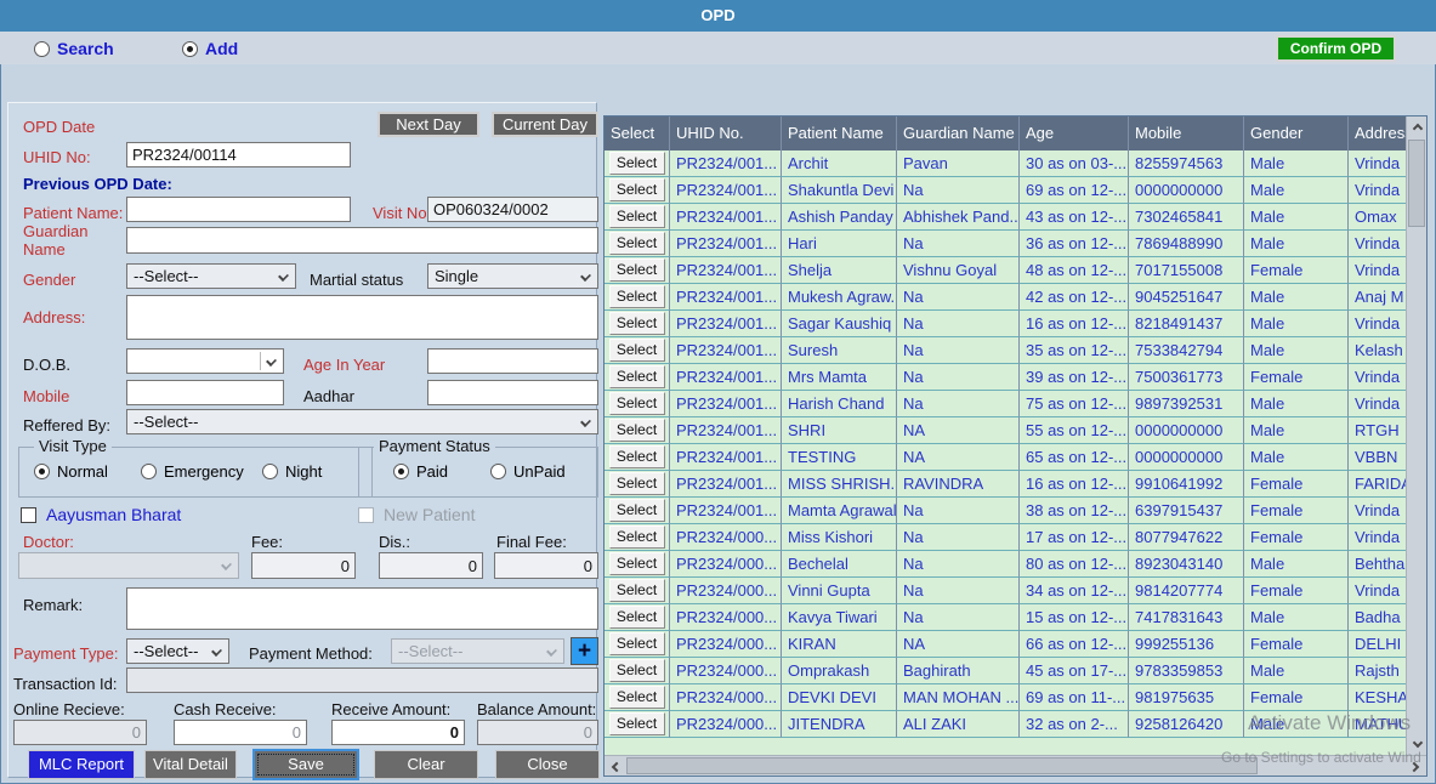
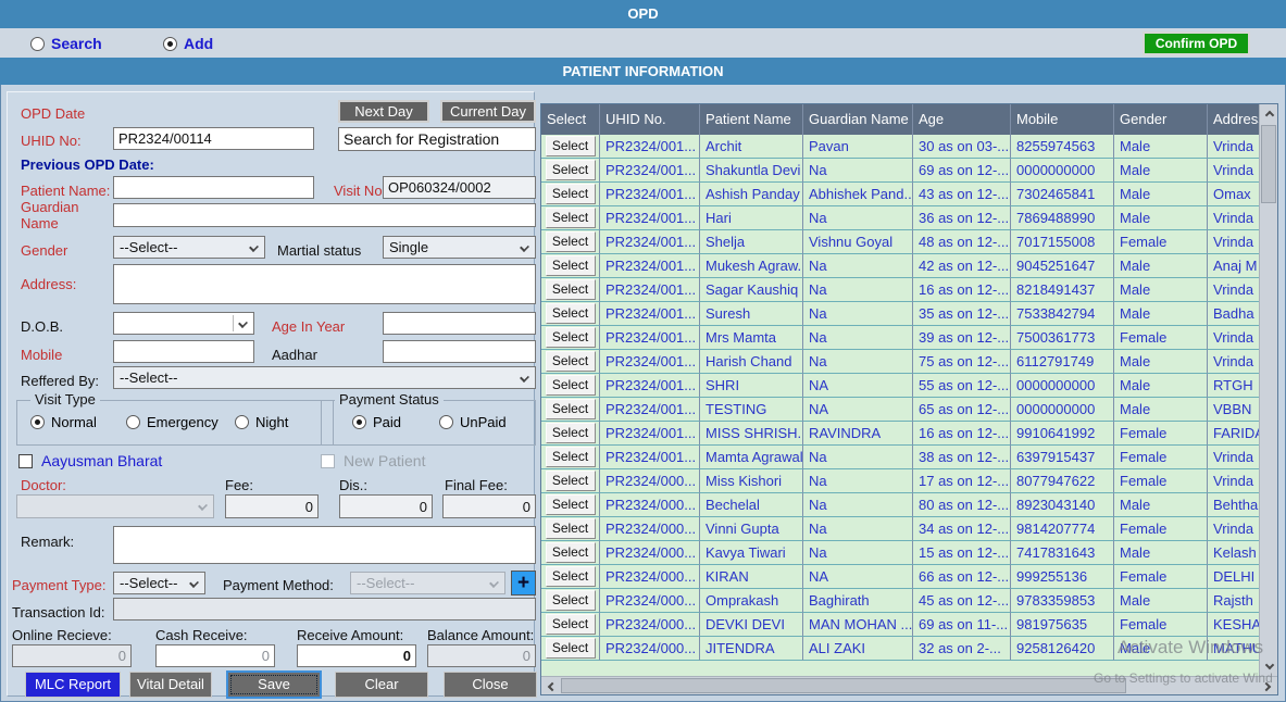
  OPD
  Search
  Add
  Confirm OPD
+ PATIENT INFORMATION
  OPD Date
  Next Day
  Current Day
  UHID No:
  PR2324/00114
+ Search for Registration
  Previous OPD Date:
  Patient Name:
  Visit No
  OP060324/0002
  Guardian Name
  Gender
  --Select--
  Martial status
  Single
  Address:
  D.O.B.
  Age In Year
  Mobile
  Aadhar
  Reffered By:
  --Select--
  Visit Type
  Normal
  Emergency
  Night
  Payment Status
  Paid
  UnPaid
  Aayusman Bharat
  New Patient
  Doctor:
  Fee:
  Dis.:
  Final Fee:
  0
  0
  0
  Remark:
  Payment Type:
  --Select--
  Payment Method:
  --Select--
  +
  Transaction Id:
  Online Recieve:
  Cash Receive:
  Receive Amount:
  Balance Amount:
  0
  0
  0
  0
  MLC Report
  Vital Detail
  Save
  Clear
  Close
  Select
  UHID No.
  Patient Name
  Guardian Name
  Age
  Mobile
  Gender
  Addres
  Select
  PR2324/001...
  Archit
  Pavan
  30 as on 03-...
  8255974563
  Male
  Vrinda
  Select
  PR2324/001...
  Shakuntla Devi
  Na
  69 as on 12-...
  0000000000
  Male
  Vrinda
  Select
  PR2324/001...
  Ashish Panday
  Abhishek Pand..
  43 as on 12-...
  7302465841
  Male
  Omax
  Select
  PR2324/001...
  Hari
  Na
  36 as on 12-...
  7869488990
  Male
  Vrinda
  Select
  PR2324/001...
  Shelja
  Vishnu Goyal
  48 as on 12-...
  7017155008
  Female
  Vrinda
  Select
  PR2324/001...
  Mukesh Agraw..
  Na
  42 as on 12-...
  9045251647
  Male
  Anaj M
  Select
  PR2324/001...
  Sagar Kaushiq
  Na
  16 as on 12-...
  8218491437
  Male
  Vrinda
  Select
  PR2324/001...
  Suresh
  Na
  35 as on 12-...
  7533842794
  Male
- Kelash
+ Badha
  Select
  PR2324/001...
  Mrs Mamta
  Na
  39 as on 12-...
  7500361773
  Female
  Vrinda
  Select
  PR2324/001...
  Harish Chand
  Na
  75 as on 12-...
- 9897392531
+ 6112791749
  Male
  Vrinda
  Select
  PR2324/001...
  SHRI
  NA
  55 as on 12-...
  0000000000
  Male
  RTGH
  Select
  PR2324/001...
  TESTING
  NA
  65 as on 12-...
  0000000000
  Male
  VBBN
  Select
  PR2324/001...
  MISS SHRISH..
  RAVINDRA
  16 as on 12-...
  9910641992
  Female
  FARID
  Select
  PR2324/001...
  Mamta Agrawal
  Na
  38 as on 12-...
  6397915437
  Female
  Vrinda
  Select
  PR2324/000...
  Miss Kishori
  Na
  17 as on 12-...
  8077947622
  Female
  Vrinda
  Select
  PR2324/000...
  Bechelal
  Na
  80 as on 12-...
  8923043140
  Male
  Behtha
  Select
  PR2324/000...
  Vinni Gupta
  Na
  34 as on 12-...
  9814207774
  Female
  Vrinda
  Select
  PR2324/000...
  Kavya Tiwari
  Na
  15 as on 12-...
  7417831643
  Male
- Badha
+ Kelash
  Select
  PR2324/000...
  KIRAN
  NA
  66 as on 12-...
  999255136
  Female
  DELHI
  Select
  PR2324/000...
  Omprakash
  Baghirath
- 45 as on 17-...
+ 45 as on 12-...
  9783359853
  Male
  Rajsth
  Select
  PR2324/000...
  DEVKI DEVI
  MAN MOHAN ...
  69 as on 11-...
  981975635
  Female
  KESHA
  Select
  PR2324/000...
  JITENDRA
  ALI ZAKI
  32 as on 2-...
  9258126420
  Male
  MATHU
  Activate Windows
  Go to Settings to activate Wind
